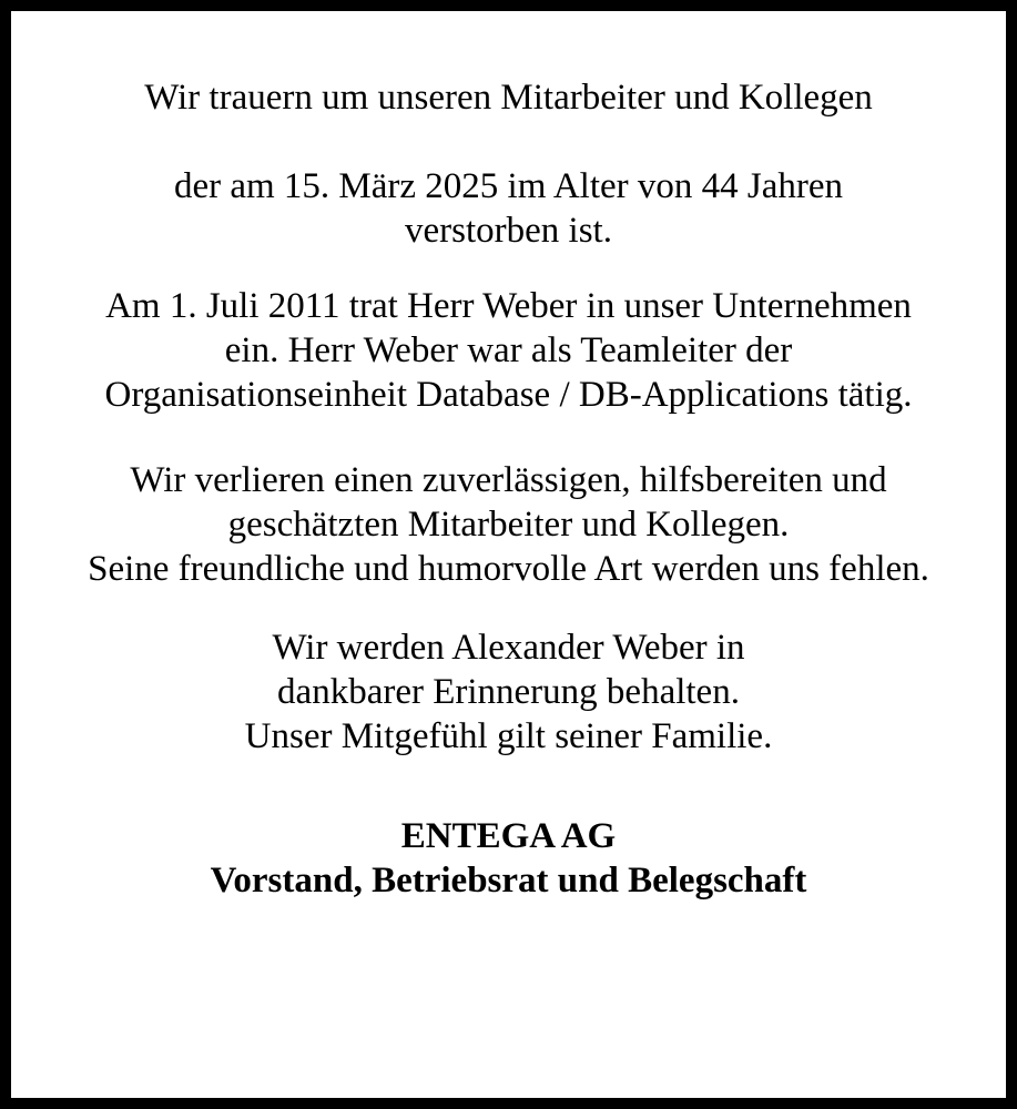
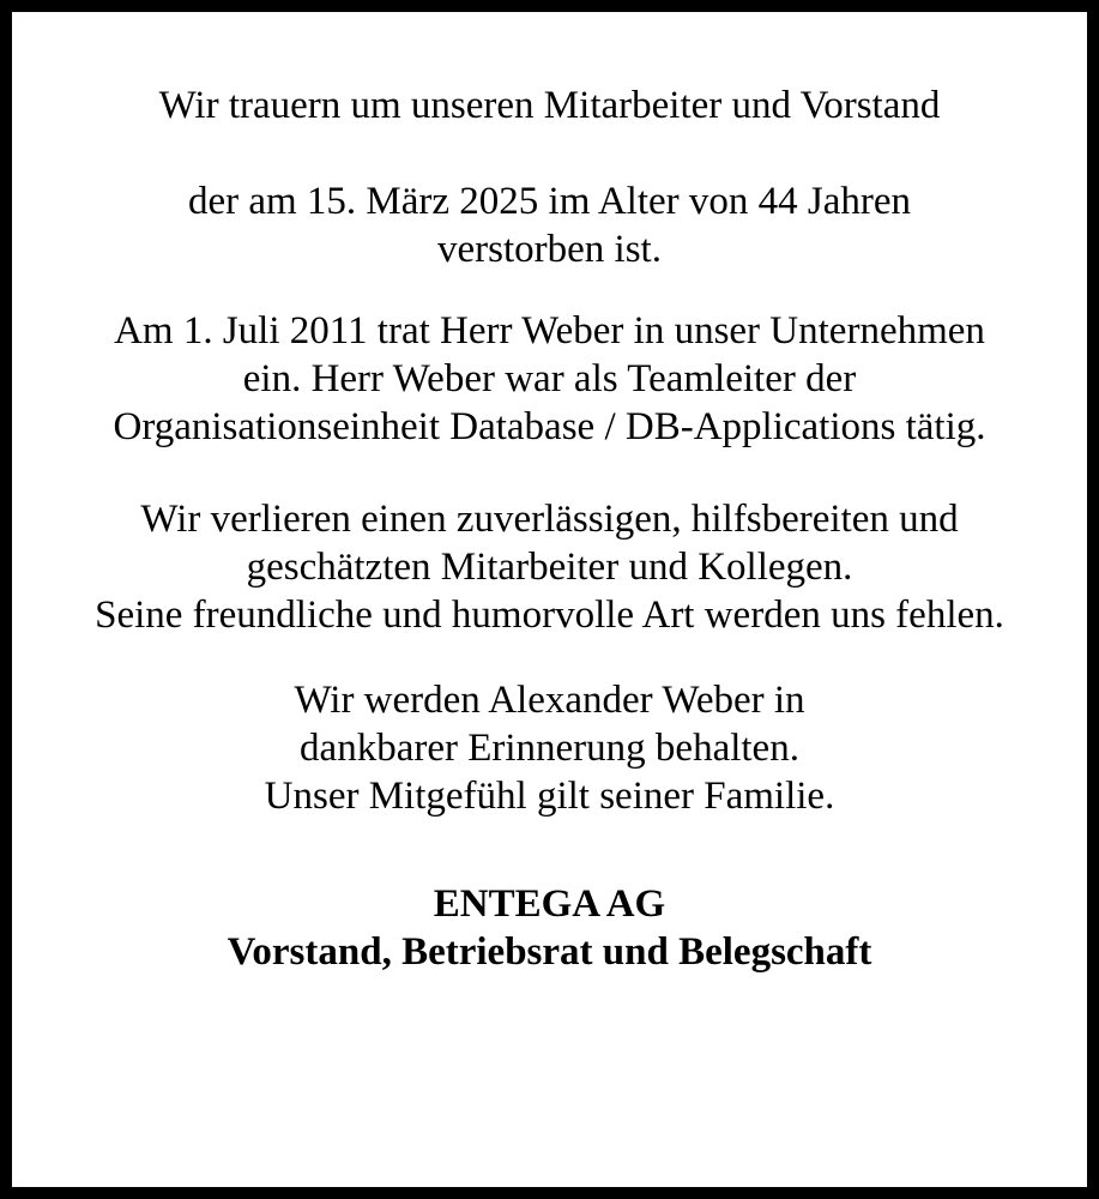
- Wir trauern um unseren Mitarbeiter und Kollegen
+ Wir trauern um unseren Mitarbeiter und Vorstand
  der am 15. März 2025 im Alter von 44 Jahren
  verstorben ist.
  Am 1. Juli 2011 trat Herr Weber in unser Unternehmen
  ein. Herr Weber war als Teamleiter der
  Organisationseinheit Database / DB-Applications tätig.
  Wir verlieren einen zuverlässigen, hilfsbereiten und
  geschätzten Mitarbeiter und Kollegen.
  Seine freundliche und humorvolle Art werden uns fehlen.
  Wir werden Alexander Weber in
  dankbarer Erinnerung behalten.
  Unser Mitgefühl gilt seiner Familie.
  ENTEGA AG
  Vorstand, Betriebsrat und Belegschaft
